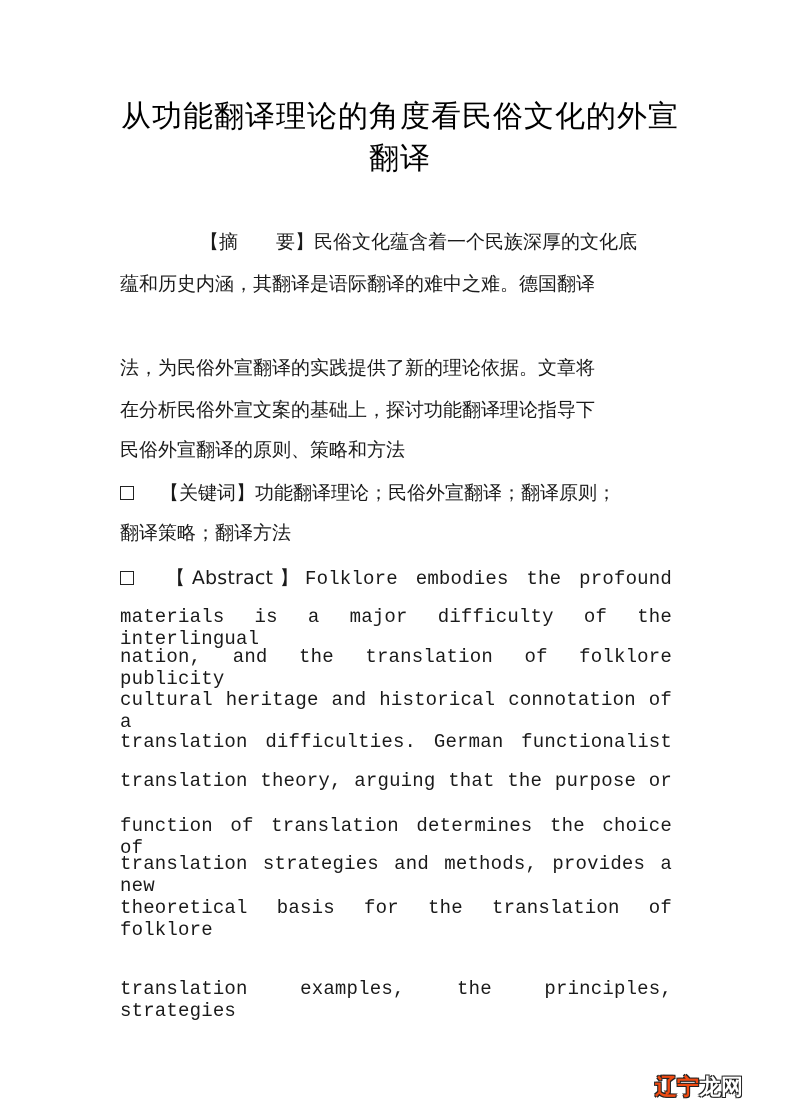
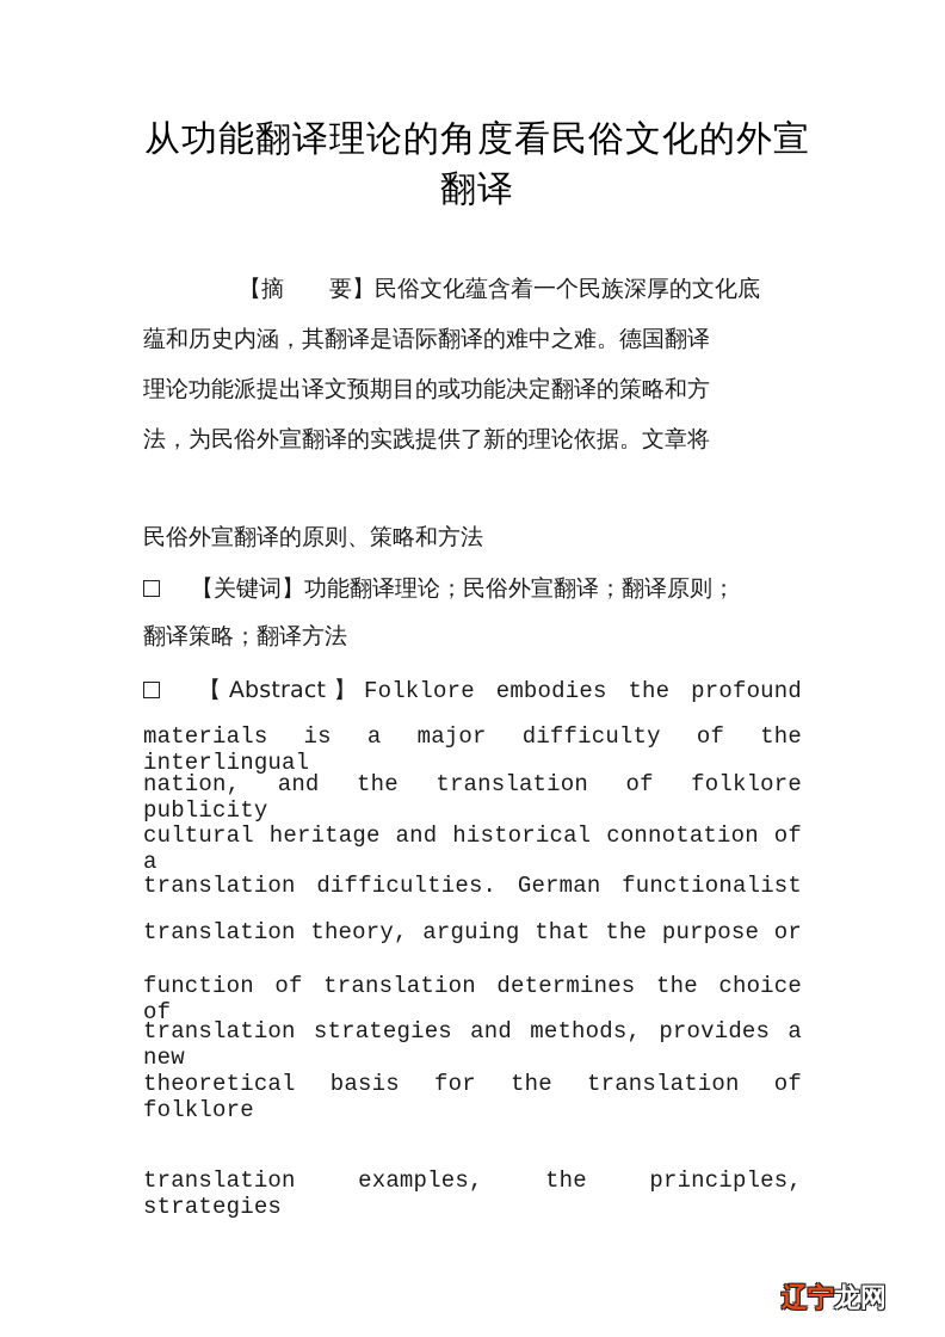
  从功能翻译理论的角度看民俗文化的外宣
  翻译
  【摘 要】民俗文化蕴含着一个民族深厚的文化底
  蕴和历史内涵，其翻译是语际翻译的难中之难。德国翻译
+ 理论功能派提出译文预期目的或功能决定翻译的策略和方
  法，为民俗外宣翻译的实践提供了新的理论依据。文章将
- 在分析民俗外宣文案的基础上，探讨功能翻译理论指导下
  民俗外宣翻译的原则、策略和方法
  【关键词】功能翻译理论；民俗外宣翻译；翻译原则；
  翻译策略；翻译方法
  【Abstract】Folklore embodies the profound
  materials is a major difficulty of the interlingual
  nation, and the translation of folklore publicity
  cultural heritage and historical connotation of a
  translation difficulties. German functionalist
  translation theory, arguing that the purpose or
  function of translation determines the choice of
  translation strategies and methods, provides a new
  theoretical basis for the translation of folklore
  translation examples, the principles, strategies
  辽宁龙网
